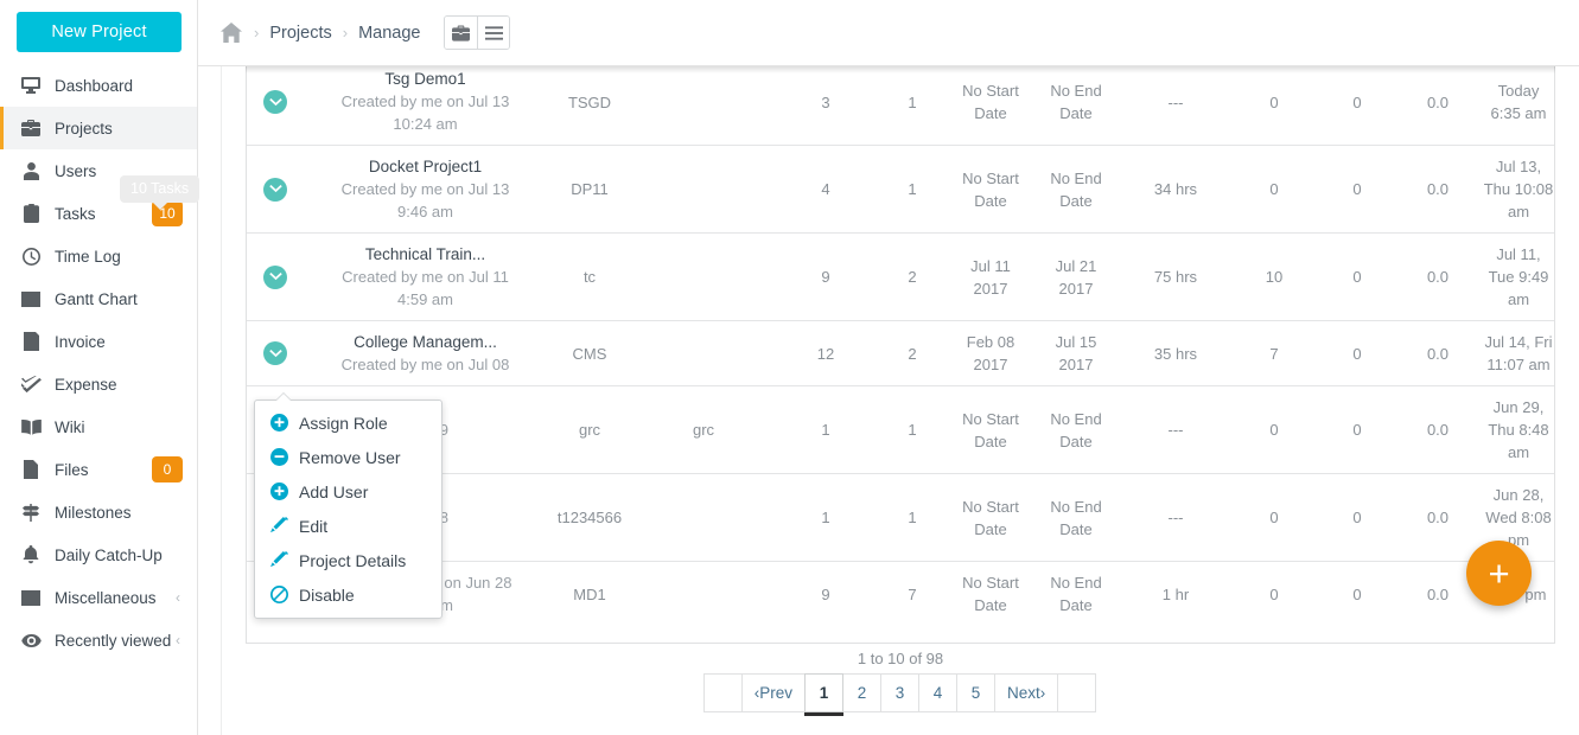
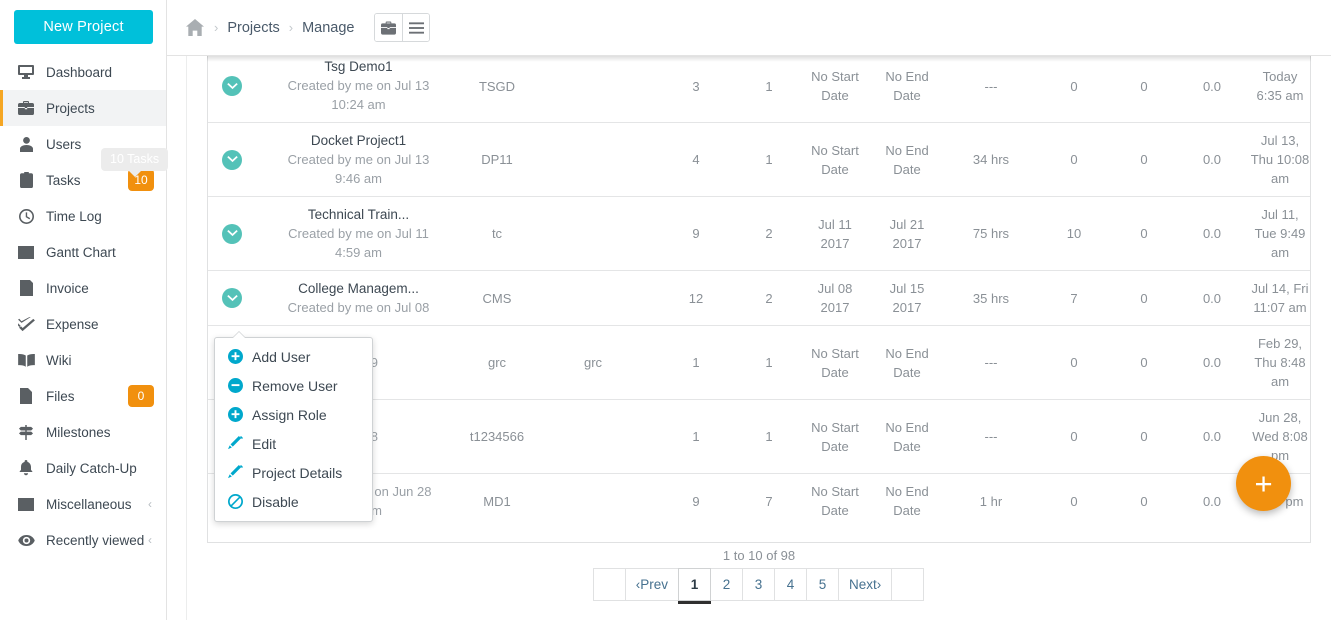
  New Project
  Dashboard
  Projects
  Users
  Tasks
  10
  Time Log
  Gantt Chart
  Invoice
  Expense
  Wiki
  Files
  0
  Milestones
  Daily Catch-Up
  Miscellaneous
  ‹
  Recently viewed
  ‹
  ›
  Projects
  ›
  Manage
  	Tsg Demo1Created by me on Jul 1310:24 am	TSGD		3	1	No Start Date	No End Date	---	0	0	0.0	Today 6:35 am
  	Docket Project1Created by me on Jul 139:46 am	DP11		4	1	No Start Date	No End Date	34 hrs	0	0	0.0	Jul 13, Thu 10:08 am
  	Technical Train...Created by me on Jul 114:59 am	tc		9	2	Jul 11 2017	Jul 21 2017	75 hrs	10	0	0.0	Jul 11, Tue 9:49 am
- 	College Managem...Created by me on Jul 08	CMS		12	2	Feb 08 2017	Jul 15 2017	35 hrs	7	0	0.0	Jul 14, Fri 11:07 am
+ 	College Managem...Created by me on Jul 08	CMS		12	2	Jul 08 2017	Jul 15 2017	35 hrs	7	0	0.0	Jul 14, Fri 11:07 am
- 	9	grc	grc	1	1	No Start Date	No End Date	---	0	0	0.0	Jun 29, Thu 8:48 am
+ 	9	grc	grc	1	1	No Start Date	No End Date	---	0	0	0.0	Feb 29, Thu 8:48 am
  	8	t1234566		1	1	No Start Date	No End Date	---	0	0	0.0	Jun 28, Wed 8:08 pm
  1 to 10 of 98
  ‹Prev
  1
  2
  3
  4
  5
  Next›
- Assign Role
+ Add User
  Remove User
- Add User
+ Assign Role
  Edit
  Project Details
  Disable
  +
